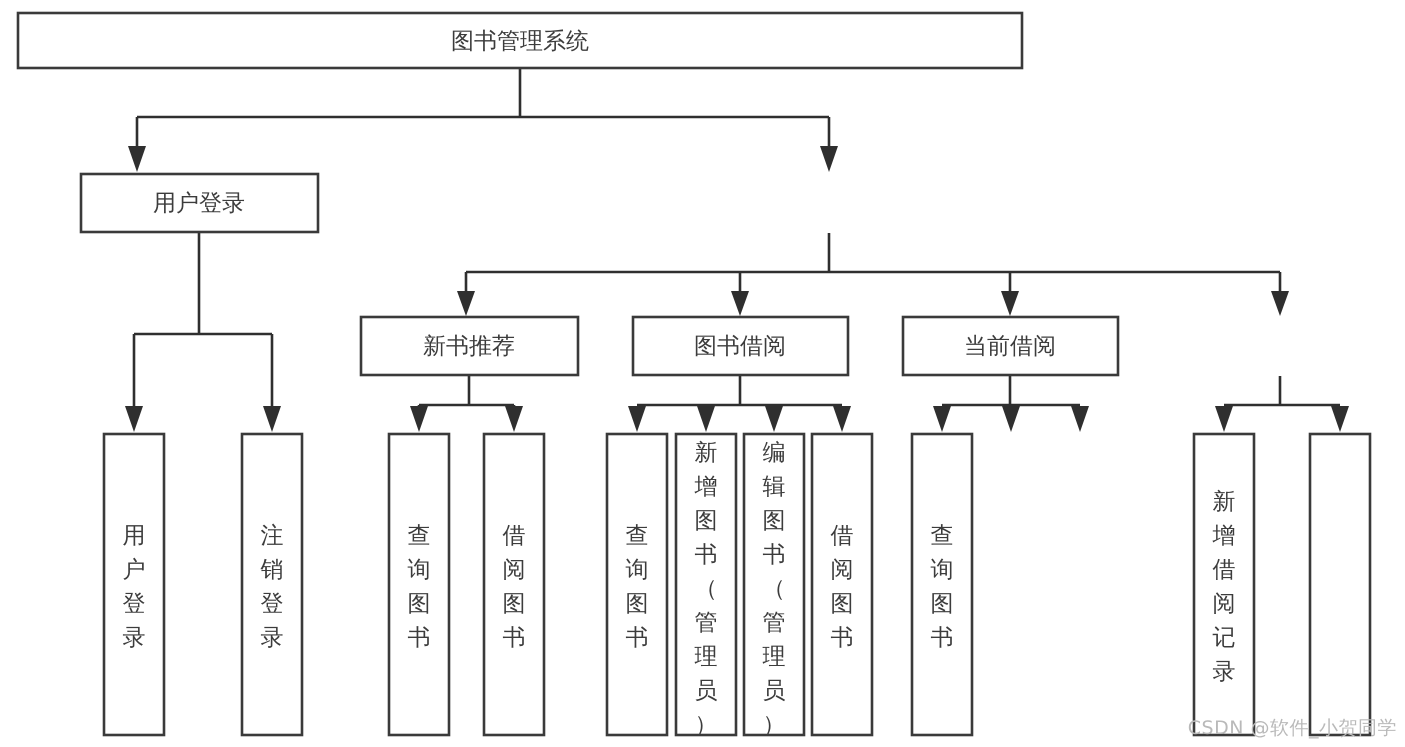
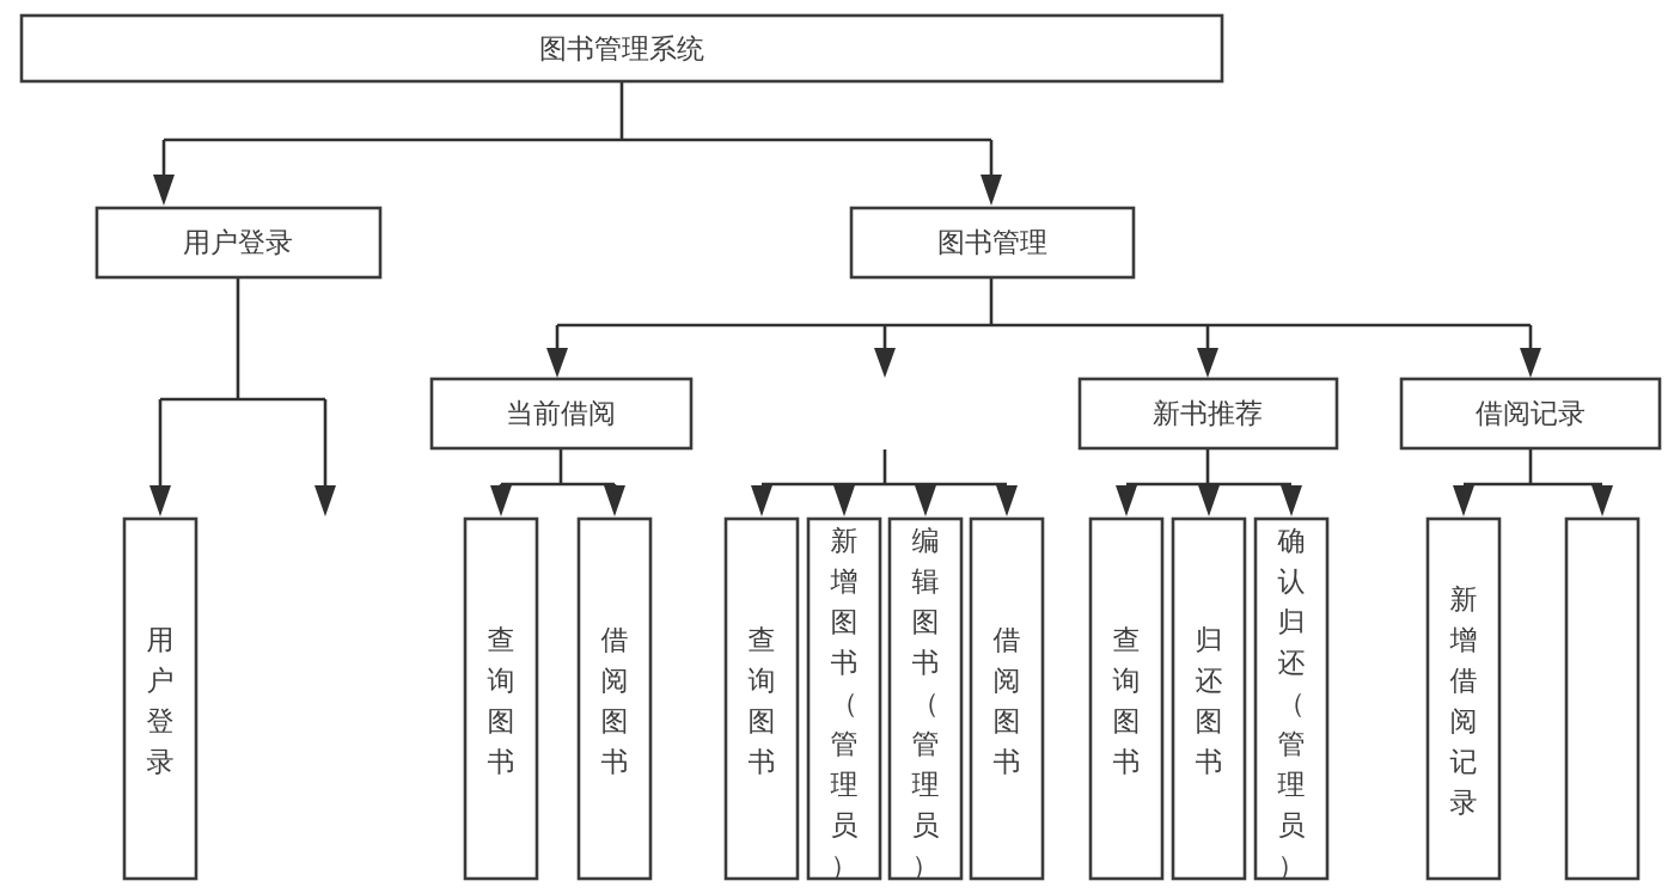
  图书管理系统
  用户登录
+ 图书管理
- 新书推荐
+ 当前借阅
- 图书借阅
- 当前借阅
+ 新书推荐
+ 借阅记录
  用户登录
- 注销登录
  查询图书
  借阅图书
  查询图书
  新增图书（管理员）
  编辑图书（管理员）
  借阅图书
  查询图书
+ 归还图书
+ 确认归还（管理员）
  新增借阅记录
- CSDN @软件_小贺同学
